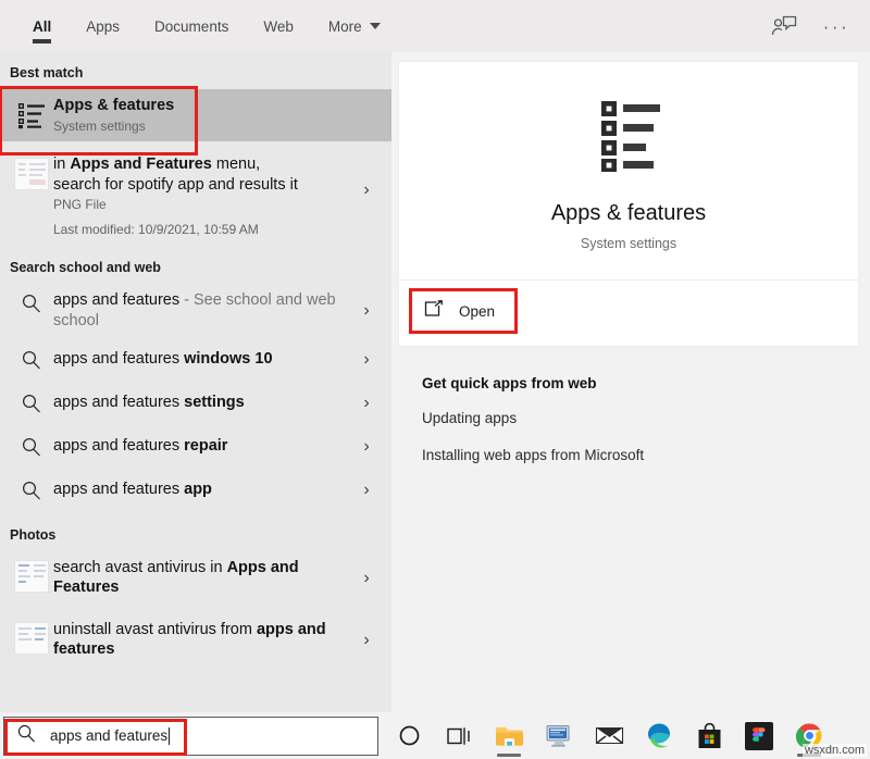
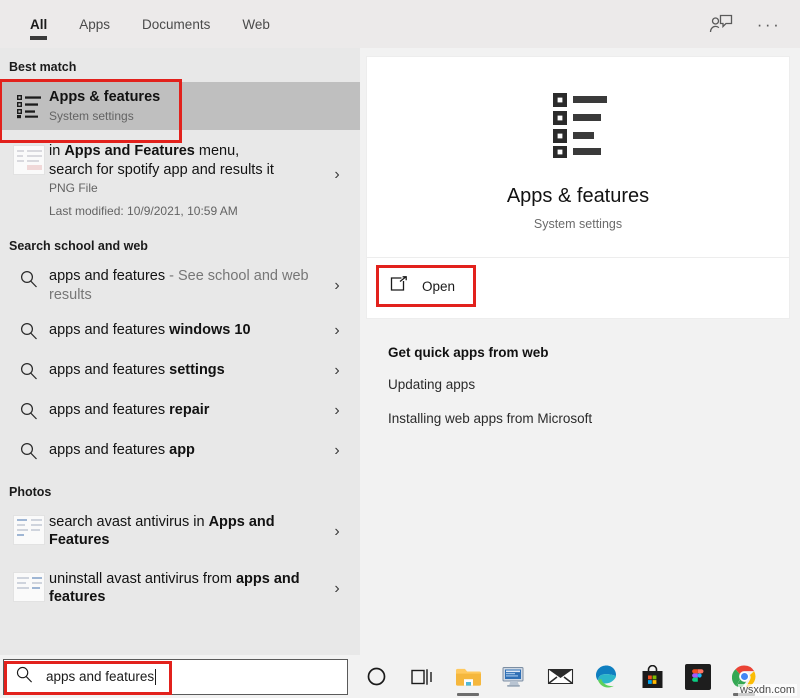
  All
  Apps
  Documents
  Web
- More
  ···
  Best match
  Apps & features
  System settings
  in Apps and Features menu,
  search for spotify app and results it
  PNG File
  Last modified: 10/9/2021, 10:59 AM
  ›
  Search school and web
- apps and features - See school and web school
+ apps and features - See school and web results
  ›
  apps and features windows 10
  ›
  apps and features settings
  ›
  apps and features repair
  ›
  apps and features app
  ›
  Photos
  search avast antivirus in Apps and Features
  ›
  uninstall avast antivirus from apps and features
  ›
  Apps & features
  System settings
  Open
  Get quick apps from web
  Updating apps
  Installing web apps from Microsoft
  apps and features
  wsxdn.com
